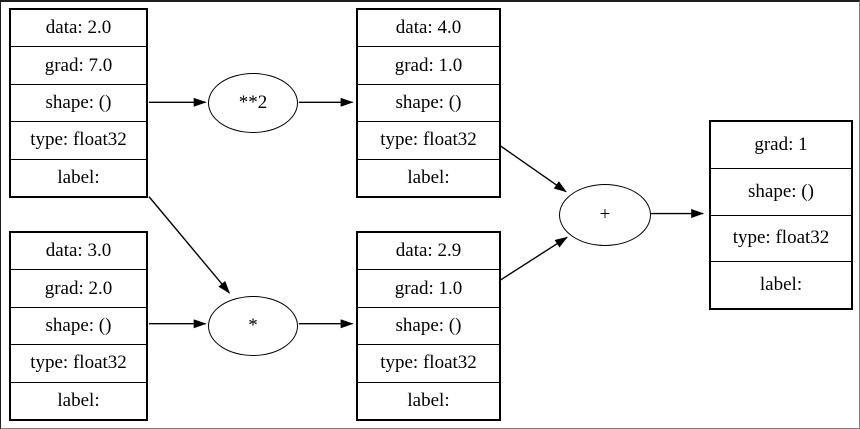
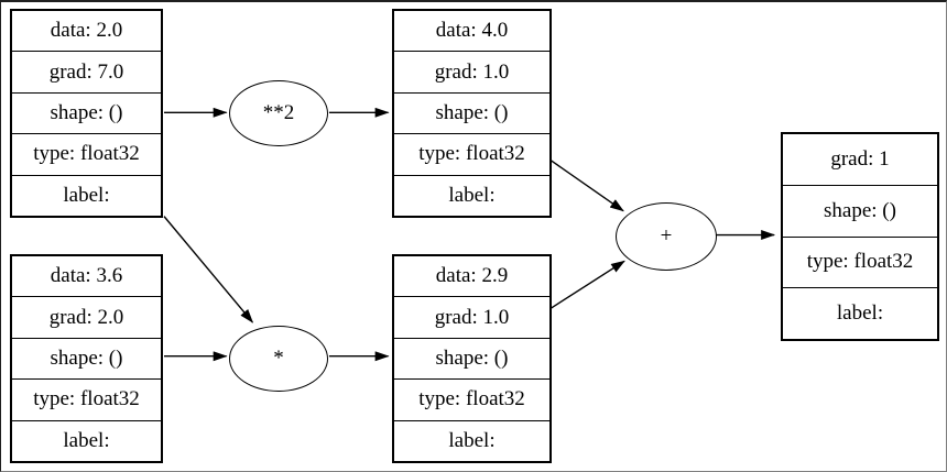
  data: 2.0
  grad: 7.0
  shape: ()
  type: float32
  label:
- data: 3.0
+ data: 3.6
  grad: 2.0
  shape: ()
  type: float32
  label:
  data: 4.0
  grad: 1.0
  shape: ()
  type: float32
  label:
  data: 2.9
  grad: 1.0
  shape: ()
  type: float32
  label:
  grad: 1
  shape: ()
  type: float32
  label:
  **2
  *
  +
